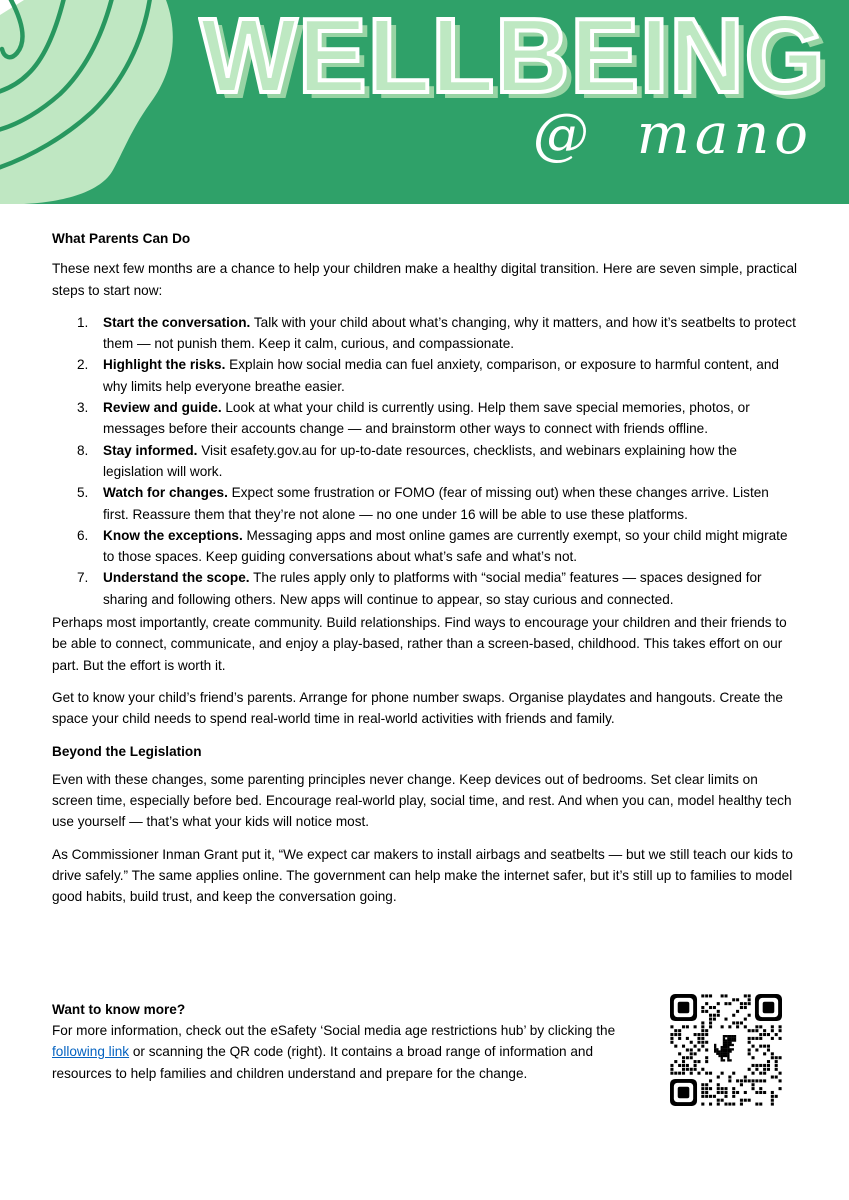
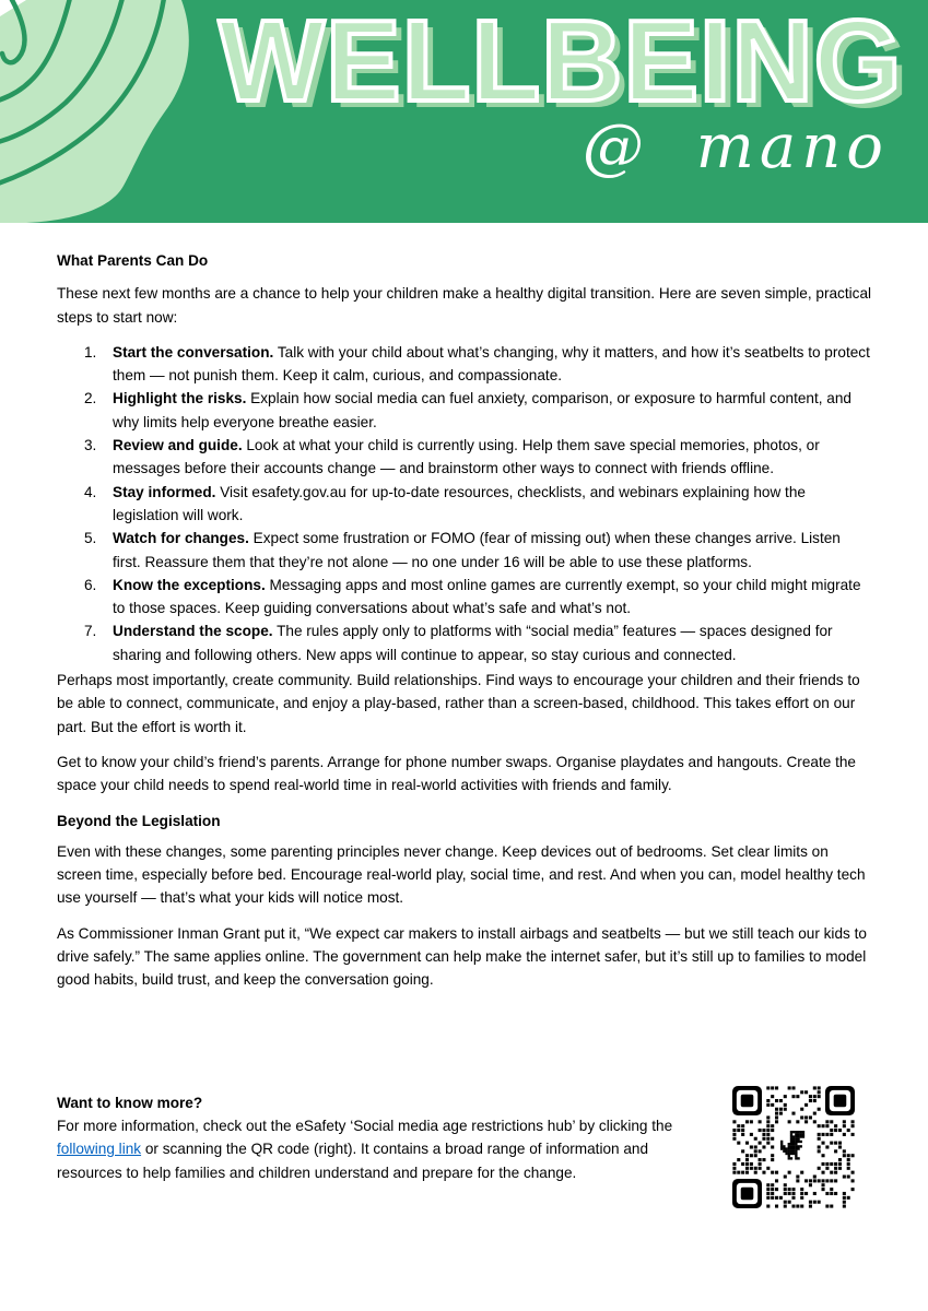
  WELLBEING
  @ mano
  What Parents Can Do
  These next few months are a chance to help your children make a healthy digital transition. Here are seven simple, practical steps to start now:
  1.
  Start the conversation. Talk with your child about what’s changing, why it matters, and how it’s seatbelts to protect them — not punish them. Keep it calm, curious, and compassionate.
  2.
  Highlight the risks. Explain how social media can fuel anxiety, comparison, or exposure to harmful content, and why limits help everyone breathe easier.
  3.
  Review and guide. Look at what your child is currently using. Help them save special memories, photos, or messages before their accounts change — and brainstorm other ways to connect with friends offline.
- 8.
+ 4.
  Stay informed. Visit esafety.gov.au for up-to-date resources, checklists, and webinars explaining how the legislation will work.
  5.
  Watch for changes. Expect some frustration or FOMO (fear of missing out) when these changes arrive. Listen first. Reassure them that they’re not alone — no one under 16 will be able to use these platforms.
  6.
  Know the exceptions. Messaging apps and most online games are currently exempt, so your child might migrate to those spaces. Keep guiding conversations about what’s safe and what’s not.
  7.
  Understand the scope. The rules apply only to platforms with “social media” features — spaces designed for sharing and following others. New apps will continue to appear, so stay curious and connected.
  Perhaps most importantly, create community. Build relationships. Find ways to encourage your children and their friends to be able to connect, communicate, and enjoy a play-based, rather than a screen-based, childhood. This takes effort on our part. But the effort is worth it.
  Get to know your child’s friend’s parents. Arrange for phone number swaps. Organise playdates and hangouts. Create the space your child needs to spend real-world time in real-world activities with friends and family.
  Beyond the Legislation
  Even with these changes, some parenting principles never change. Keep devices out of bedrooms. Set clear limits on screen time, especially before bed. Encourage real-world play, social time, and rest. And when you can, model healthy tech use yourself — that’s what your kids will notice most.
  As Commissioner Inman Grant put it, “We expect car makers to install airbags and seatbelts — but we still teach our kids to drive safely.” The same applies online. The government can help make the internet safer, but it’s still up to families to model good habits, build trust, and keep the conversation going.
  Want to know more?
  For more information, check out the eSafety ‘Social media age restrictions hub’ by clicking the following link or scanning the QR code (right). It contains a broad range of information and resources to help families and children understand and prepare for the change.
